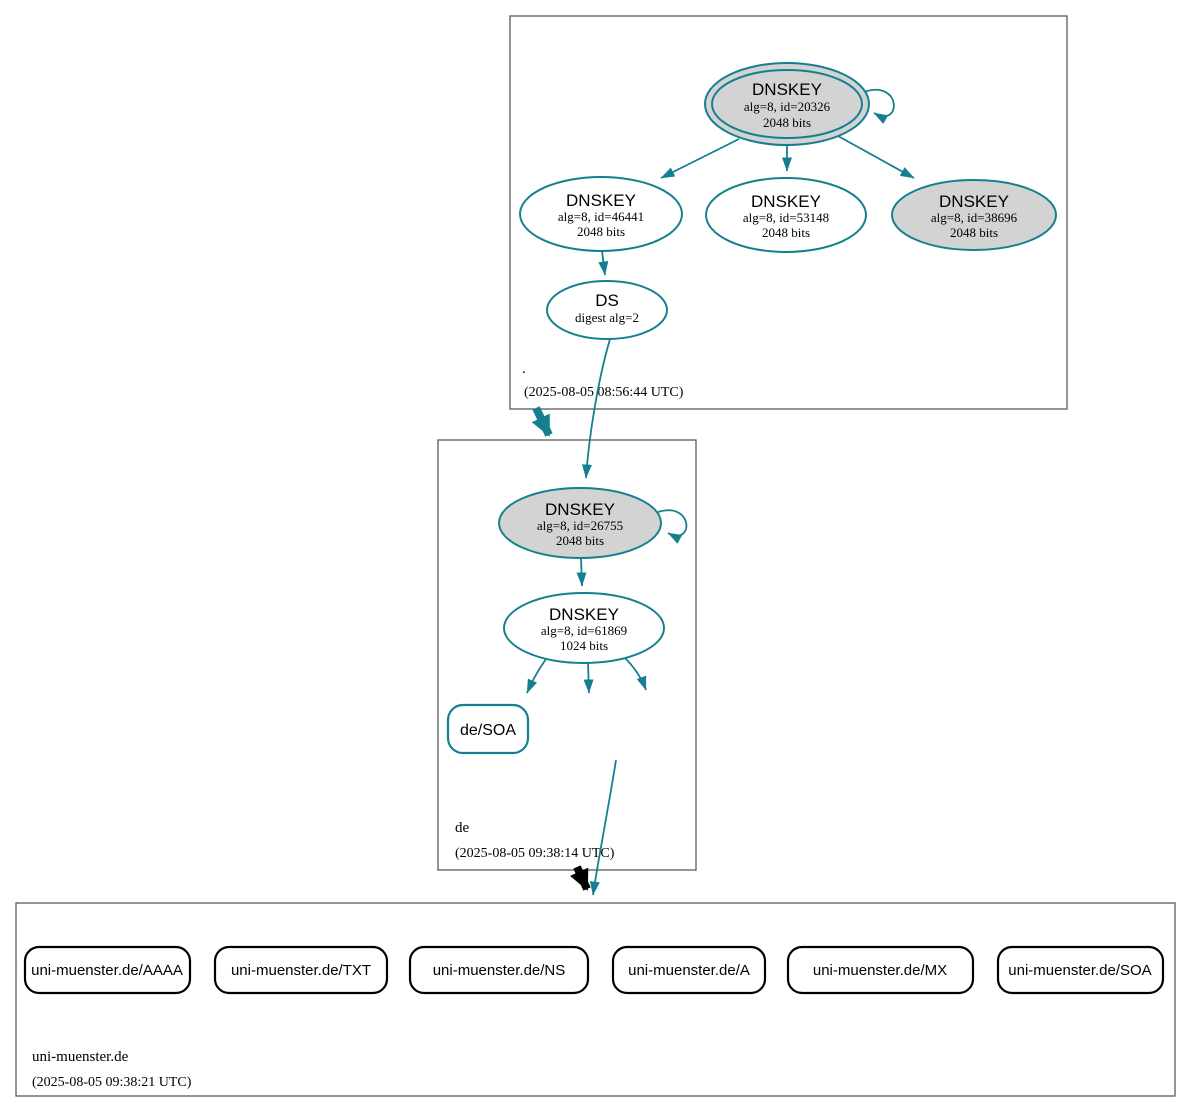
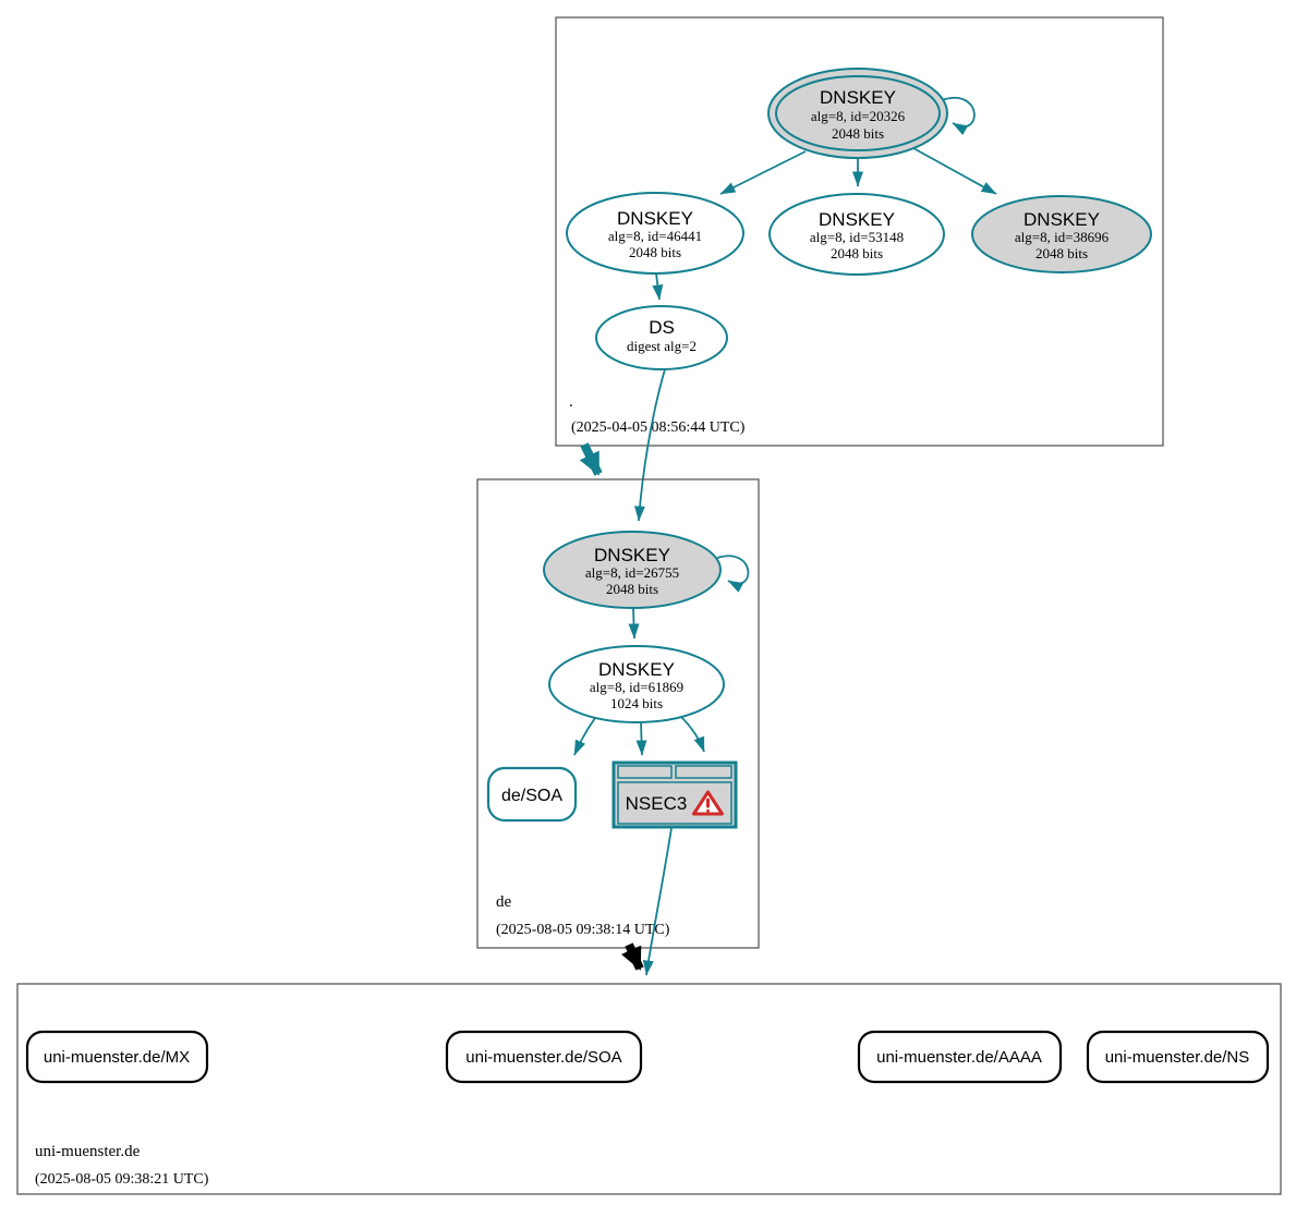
  .
- (2025-08-05 08:56:44 UTC)
+ (2025-04-05 08:56:44 UTC)
  DNSKEY
  alg=8, id=20326
  2048 bits
  DNSKEY
  alg=8, id=46441
  2048 bits
  DNSKEY
  alg=8, id=53148
  2048 bits
  DNSKEY
  alg=8, id=38696
  2048 bits
  DS
  digest alg=2
  de
  (2025-08-05 09:38:14 UTC)
  DNSKEY
  alg=8, id=26755
  2048 bits
  DNSKEY
  alg=8, id=61869
  1024 bits
  de/SOA
+ NSEC3
  uni-muenster.de
  (2025-08-05 09:38:21 UTC)
- uni-muenster.de/AAAA
+ uni-muenster.de/MX
- uni-muenster.de/TXT
- uni-muenster.de/NS
+ uni-muenster.de/SOA
- uni-muenster.de/A
- uni-muenster.de/MX
+ uni-muenster.de/AAAA
- uni-muenster.de/SOA
+ uni-muenster.de/NS
